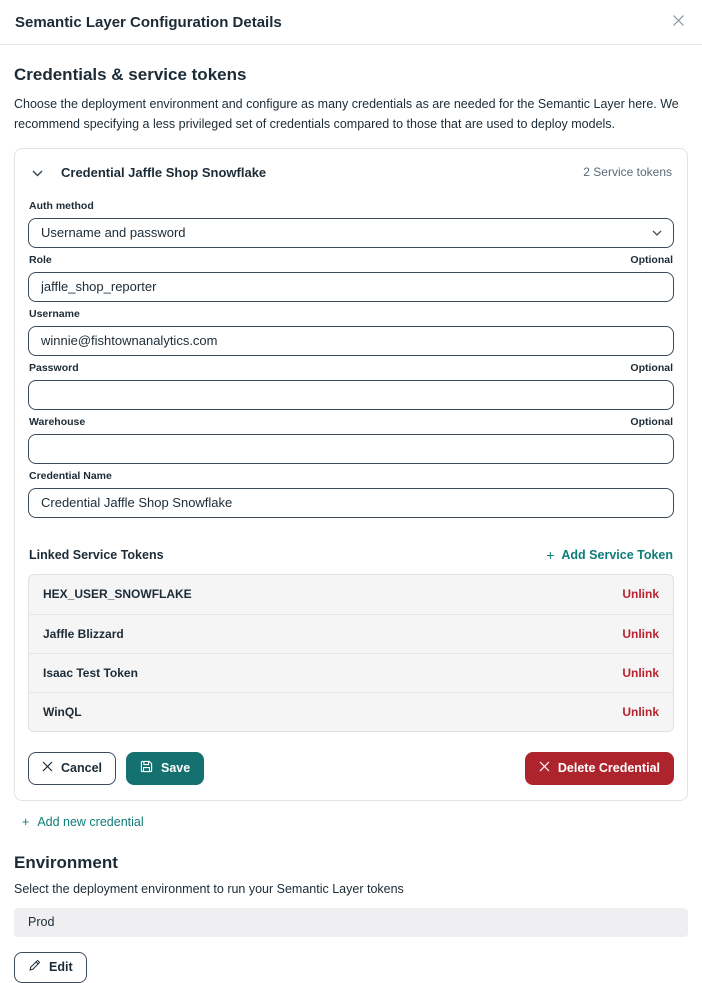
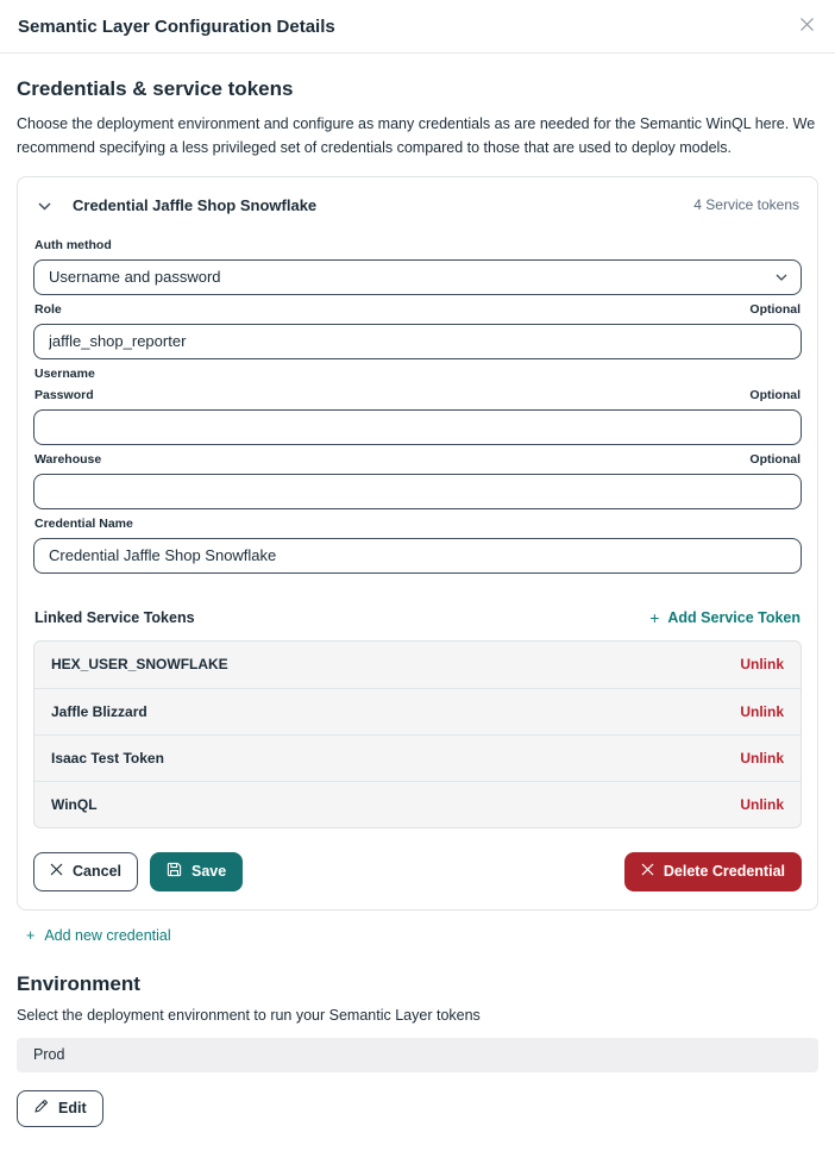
  Semantic Layer Configuration Details
  Credentials & service tokens
- Choose the deployment environment and configure as many credentials as are needed for the Semantic Layer here. We recommend specifying a less privileged set of credentials compared to those that are used to deploy models.
+ Choose the deployment environment and configure as many credentials as are needed for the Semantic WinQL here. We recommend specifying a less privileged set of credentials compared to those that are used to deploy models.
  Credential Jaffle Shop Snowflake
- 2 Service tokens
+ 4 Service tokens
  Auth method
  Username and password
  Role
  Optional
  jaffle_shop_reporter
  Username
- winnie@fishtownanalytics.com
  Password
  Optional
  Warehouse
  Optional
  Credential Name
  Credential Jaffle Shop Snowflake
  Linked Service Tokens
  +
  Add Service Token
  HEX_USER_SNOWFLAKE
  Unlink
  Jaffle Blizzard
  Unlink
  Isaac Test Token
  Unlink
  WinQL
  Unlink
  Cancel
  Save
  Delete Credential
  + Add new credential
  Environment
  Select the deployment environment to run your Semantic Layer tokens
  Prod
  Edit
